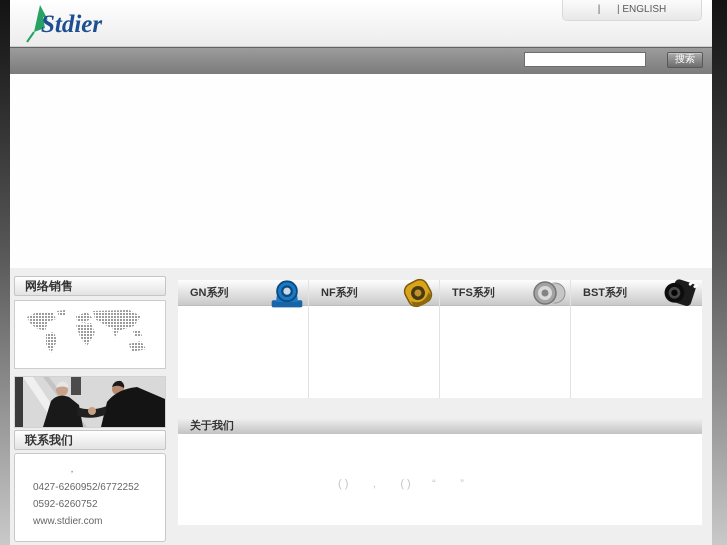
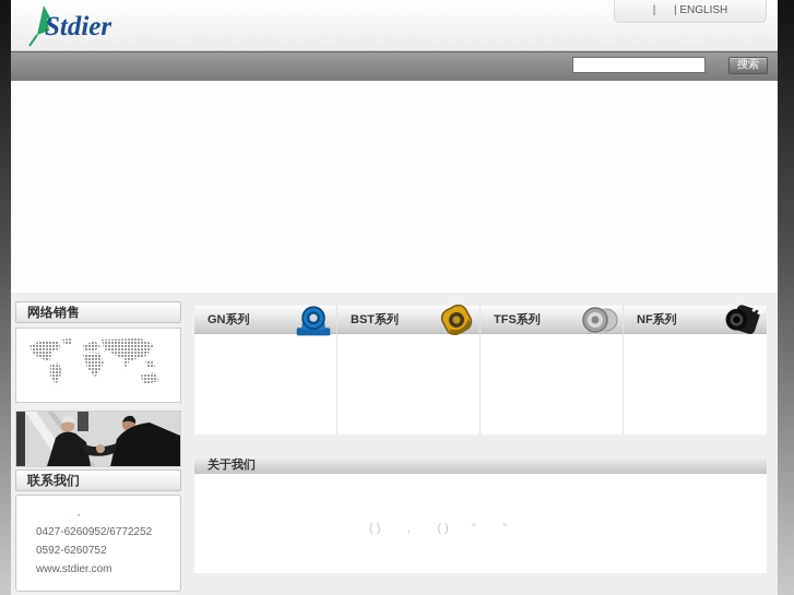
  Stdier
  | | ENGLISH
  搜索
  网络销售
  联系我们
  ，
  0427-6260952/6772252
  0592-6260752
  www.stdier.com
  GN系列
- NF系列
+ BST系列
  TFS系列
- BST系列
+ NF系列
  关于我们
  ( ) , ( ) “ ”
